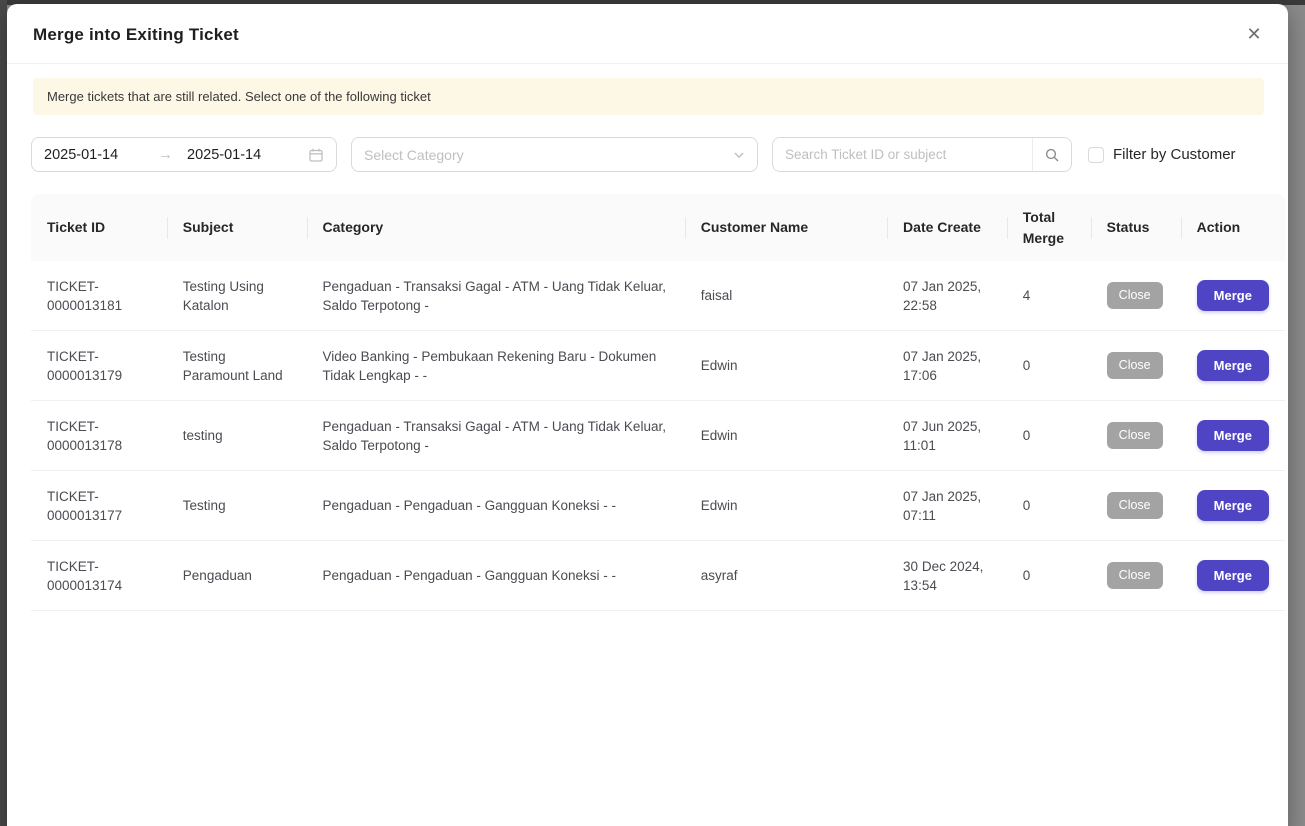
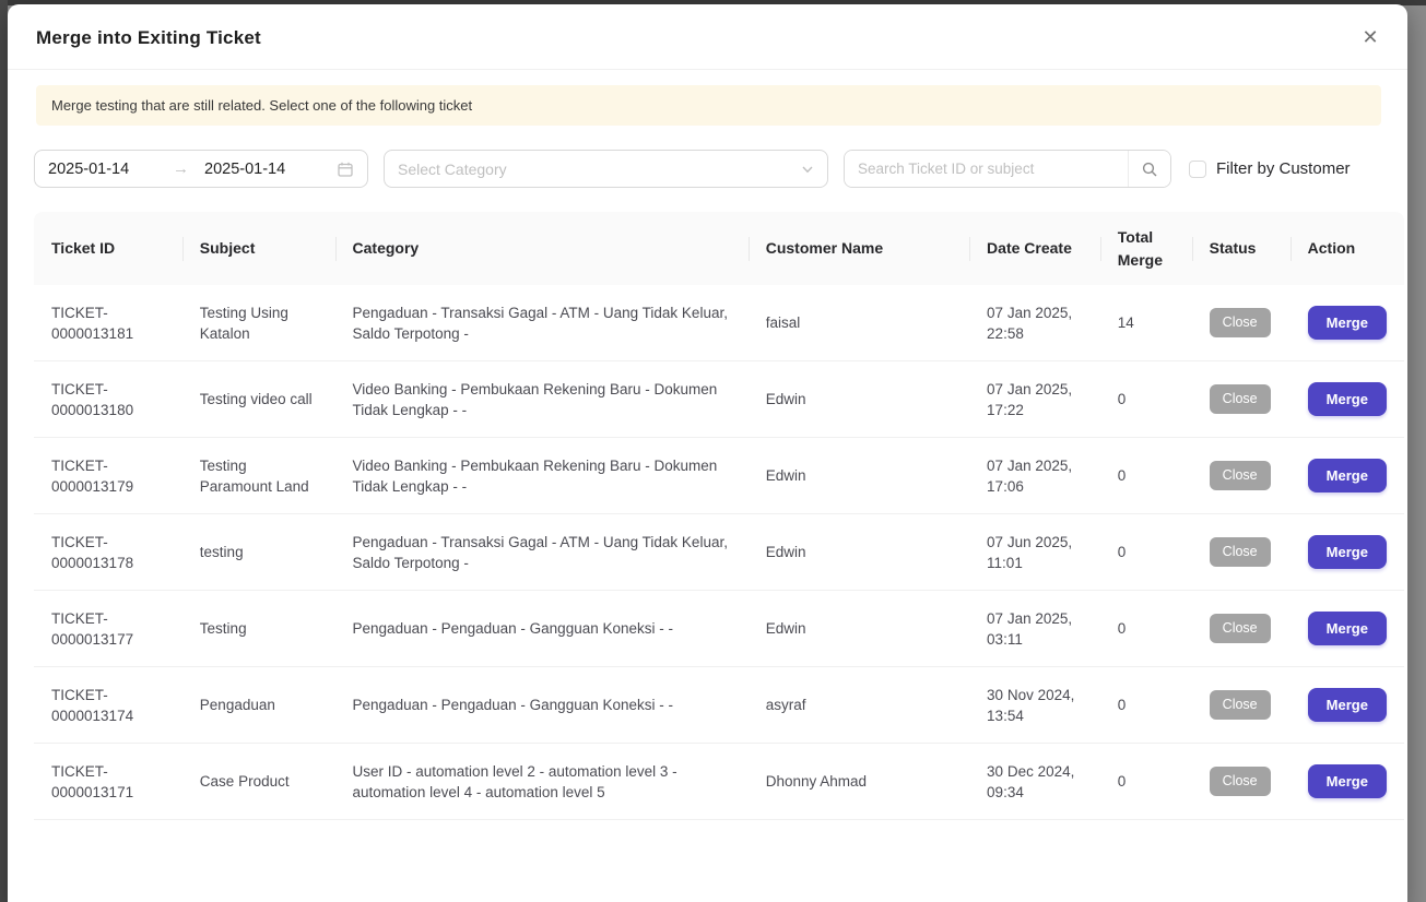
  Merge into Exiting Ticket
  ✕
- Merge tickets that are still related. Select one of the following ticket
+ Merge testing that are still related. Select one of the following ticket
  2025-01-14
  →
  2025-01-14
  Select Category
  Search Ticket ID or subject
  Filter by Customer
  Ticket ID	Subject	Category	Customer Name	Date Create	Total Merge	Status	Action
- TICKET-0000013181	Testing Using Katalon	Pengaduan - Transaksi Gagal - ATM - Uang Tidak Keluar, Saldo Terpotong -	faisal	07 Jan 2025, 22:58	4	Close	Merge
+ TICKET-0000013181	Testing Using Katalon	Pengaduan - Transaksi Gagal - ATM - Uang Tidak Keluar, Saldo Terpotong -	faisal	07 Jan 2025, 22:58	14	Close	Merge
+ TICKET-0000013180	Testing video call	Video Banking - Pembukaan Rekening Baru - Dokumen Tidak Lengkap - -	Edwin	07 Jan 2025, 17:22	0	Close	Merge
  TICKET-0000013179	Testing Paramount Land	Video Banking - Pembukaan Rekening Baru - Dokumen Tidak Lengkap - -	Edwin	07 Jan 2025, 17:06	0	Close	Merge
  TICKET-0000013178	testing	Pengaduan - Transaksi Gagal - ATM - Uang Tidak Keluar, Saldo Terpotong -	Edwin	07 Jun 2025, 11:01	0	Close	Merge
- TICKET-0000013177	Testing	Pengaduan - Pengaduan - Gangguan Koneksi - -	Edwin	07 Jan 2025, 07:11	0	Close	Merge
+ TICKET-0000013177	Testing	Pengaduan - Pengaduan - Gangguan Koneksi - -	Edwin	07 Jan 2025, 03:11	0	Close	Merge
- TICKET-0000013174	Pengaduan	Pengaduan - Pengaduan - Gangguan Koneksi - -	asyraf	30 Dec 2024, 13:54	0	Close	Merge
+ TICKET-0000013174	Pengaduan	Pengaduan - Pengaduan - Gangguan Koneksi - -	asyraf	30 Nov 2024, 13:54	0	Close	Merge
+ TICKET-0000013171	Case Product	User ID - automation level 2 - automation level 3 - automation level 4 - automation level 5	Dhonny Ahmad	30 Dec 2024, 09:34	0	Close	Merge
